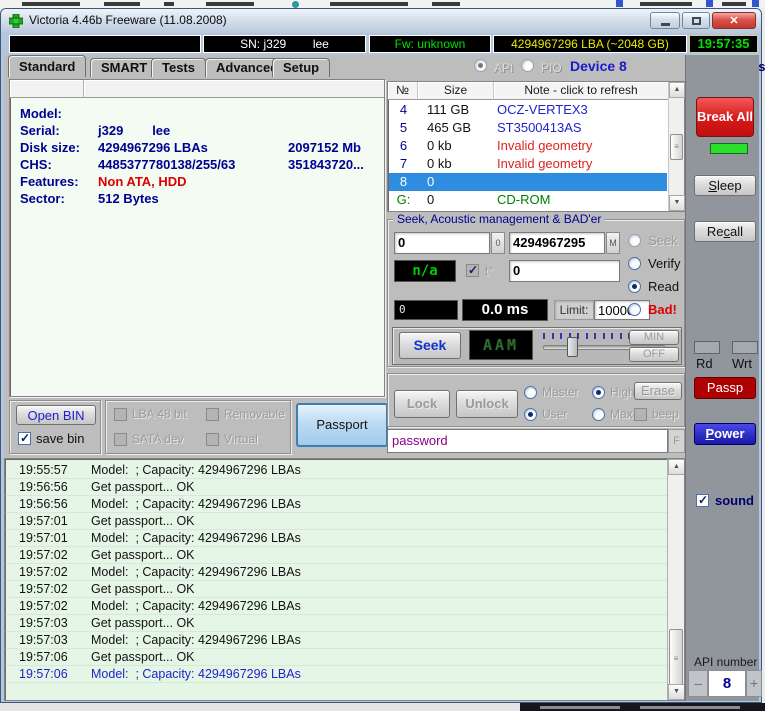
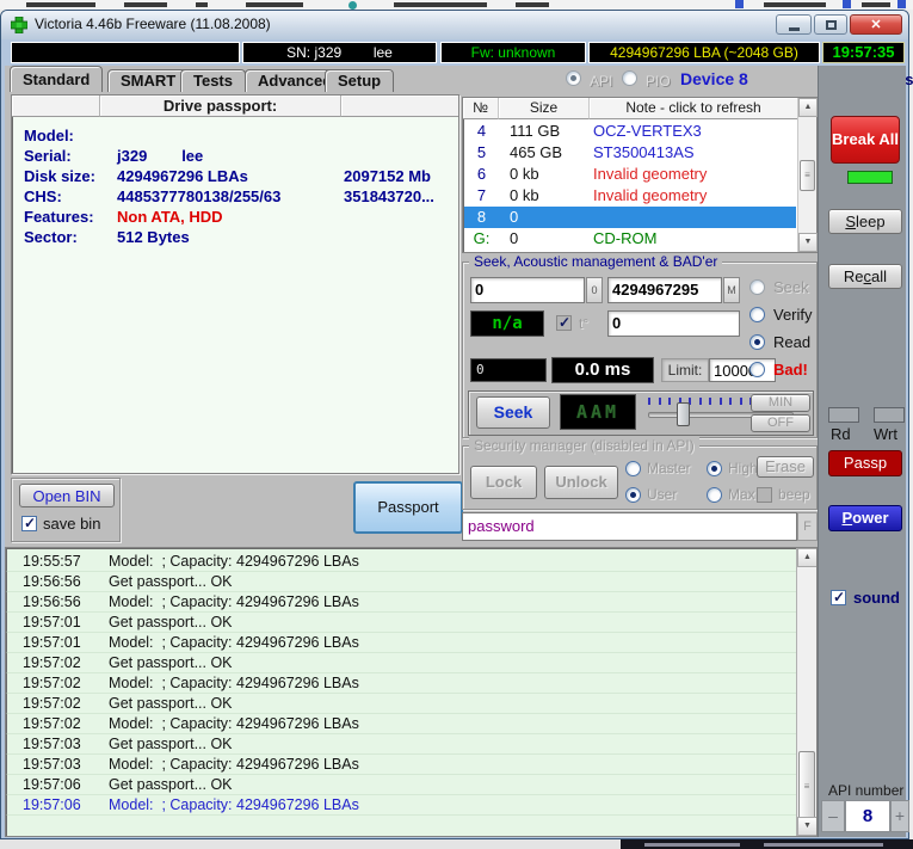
  Victoria 4.46b Freeware (11.08.2008)
  ✕
  SN: j329 lee
  Fw: unknown
  4294967296 LBA (~2048 GB)
  19:57:35
  Standard
  SMART
  Tests
  Advance
  Setup
  API
  PIO
  Device 8
+ Drive passport:
  Model:
  Serial:
  j329 lee
  Disk size:
  4294967296 LBAs
  2097152 Mb
  CHS:
  4485377780138/255/63
  351843720...
  Features:
  Non ATA, HDD
  Sector:
  512 Bytes
  Open BIN
  save bin
- LBA 48 bit
- SATA dev
- Removable
- Virtual
  Passport
  №
  Size
  Note - click to refresh
  4
  111 GB
  OCZ-VERTEX3
  5
  465 GB
  ST3500413AS
  6
  0 kb
  Invalid geometry
  7
  0 kb
  Invalid geometry
  8
  0
  G:
  0
  CD-ROM
  ≡
  Seek, Acoustic management & BAD'er
  0
  0
  4294967295
  M
  n/a
  t°
  0
  0
  0.0 ms
  Limit:
  1000
  Seek
  Verify
  Read
  Bad!
  Seek
  AAM
  MIN
  OFF
+ Security manager (disabled in API)
  Lock
  Unlock
  Master
  High
  User
  Max
  Erase
  beep
  password
  F
  Break All
  Sleep
  Recall
  Rd
  Wrt
  Passp
  Power
  sound
  API number
  –
  8
  +
  19:55:57
  Model: ; Capacity: 4294967296 LBAs
  19:56:56
  Get passport... OK
  19:56:56
  Model: ; Capacity: 4294967296 LBAs
  19:57:01
  Get passport... OK
  19:57:01
  Model: ; Capacity: 4294967296 LBAs
  19:57:02
  Get passport... OK
  19:57:02
  Model: ; Capacity: 4294967296 LBAs
  19:57:02
  Get passport... OK
  19:57:02
  Model: ; Capacity: 4294967296 LBAs
  19:57:03
  Get passport... OK
  19:57:03
  Model: ; Capacity: 4294967296 LBAs
  19:57:06
  Get passport... OK
  19:57:06
  Model: ; Capacity: 4294967296 LBAs
  ≡
